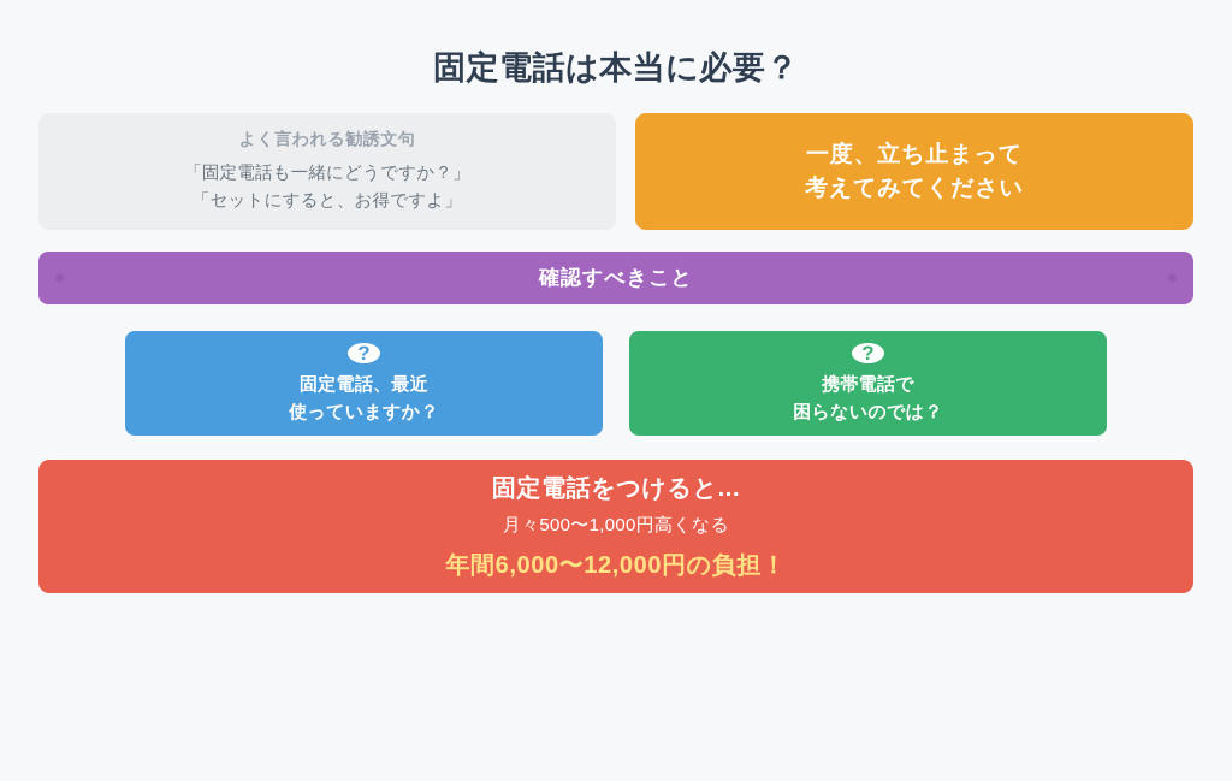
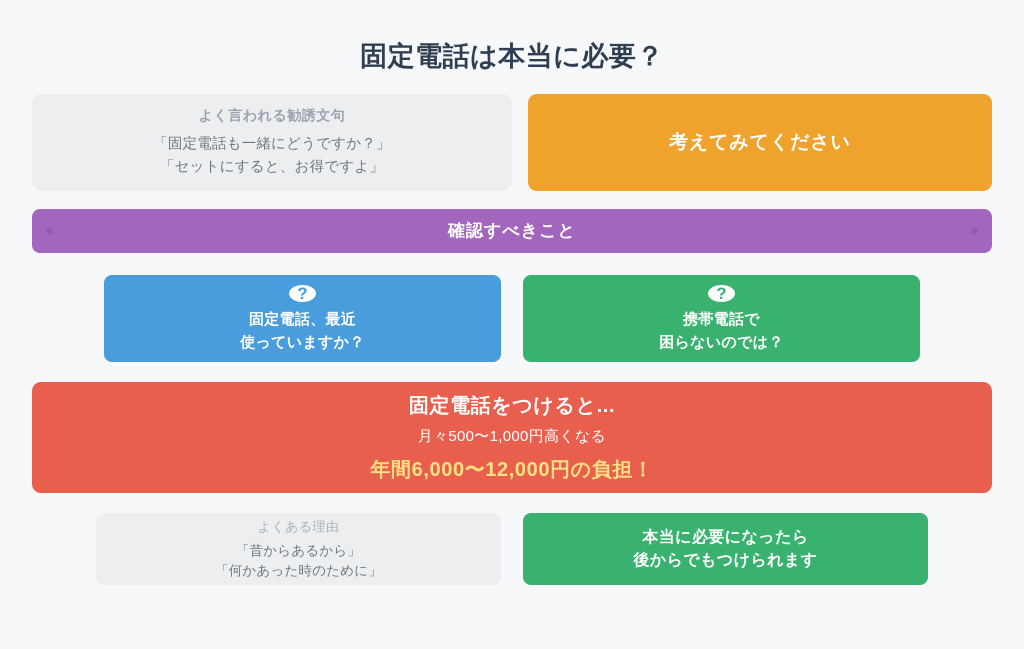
  固定電話は本当に必要？
  よく言われる勧誘文句
  「固定電話も一緒にどうですか？」
  「セットにすると、お得ですよ」
- 一度、立ち止まって
  考えてみてください
  確認すべきこと
  ?
  固定電話、最近
  使っていますか？
  ?
  携帯電話で
  困らないのでは？
  固定電話をつけると...
  月々500〜1,000円高くなる
  年間6,000〜12,000円の負担！
+ よくある理由
+ 「昔からあるから」
+ 「何かあった時のために」
+ 本当に必要になったら
+ 後からでもつけられます
